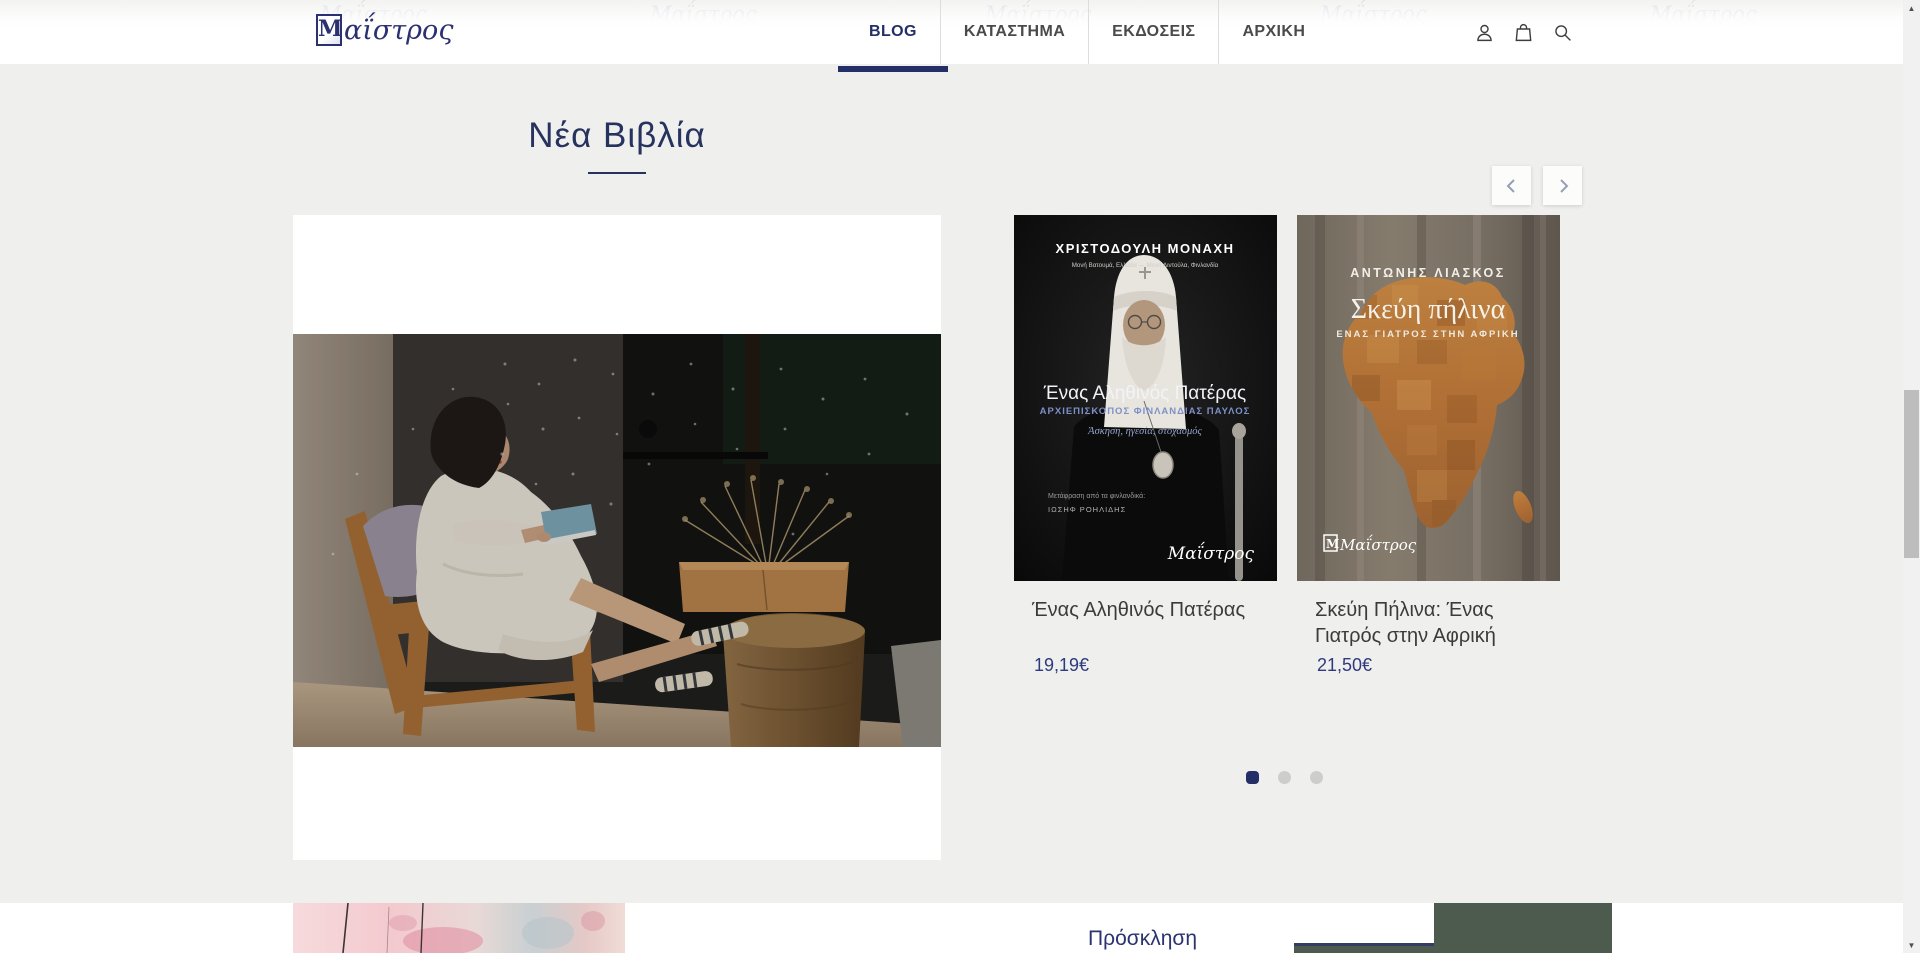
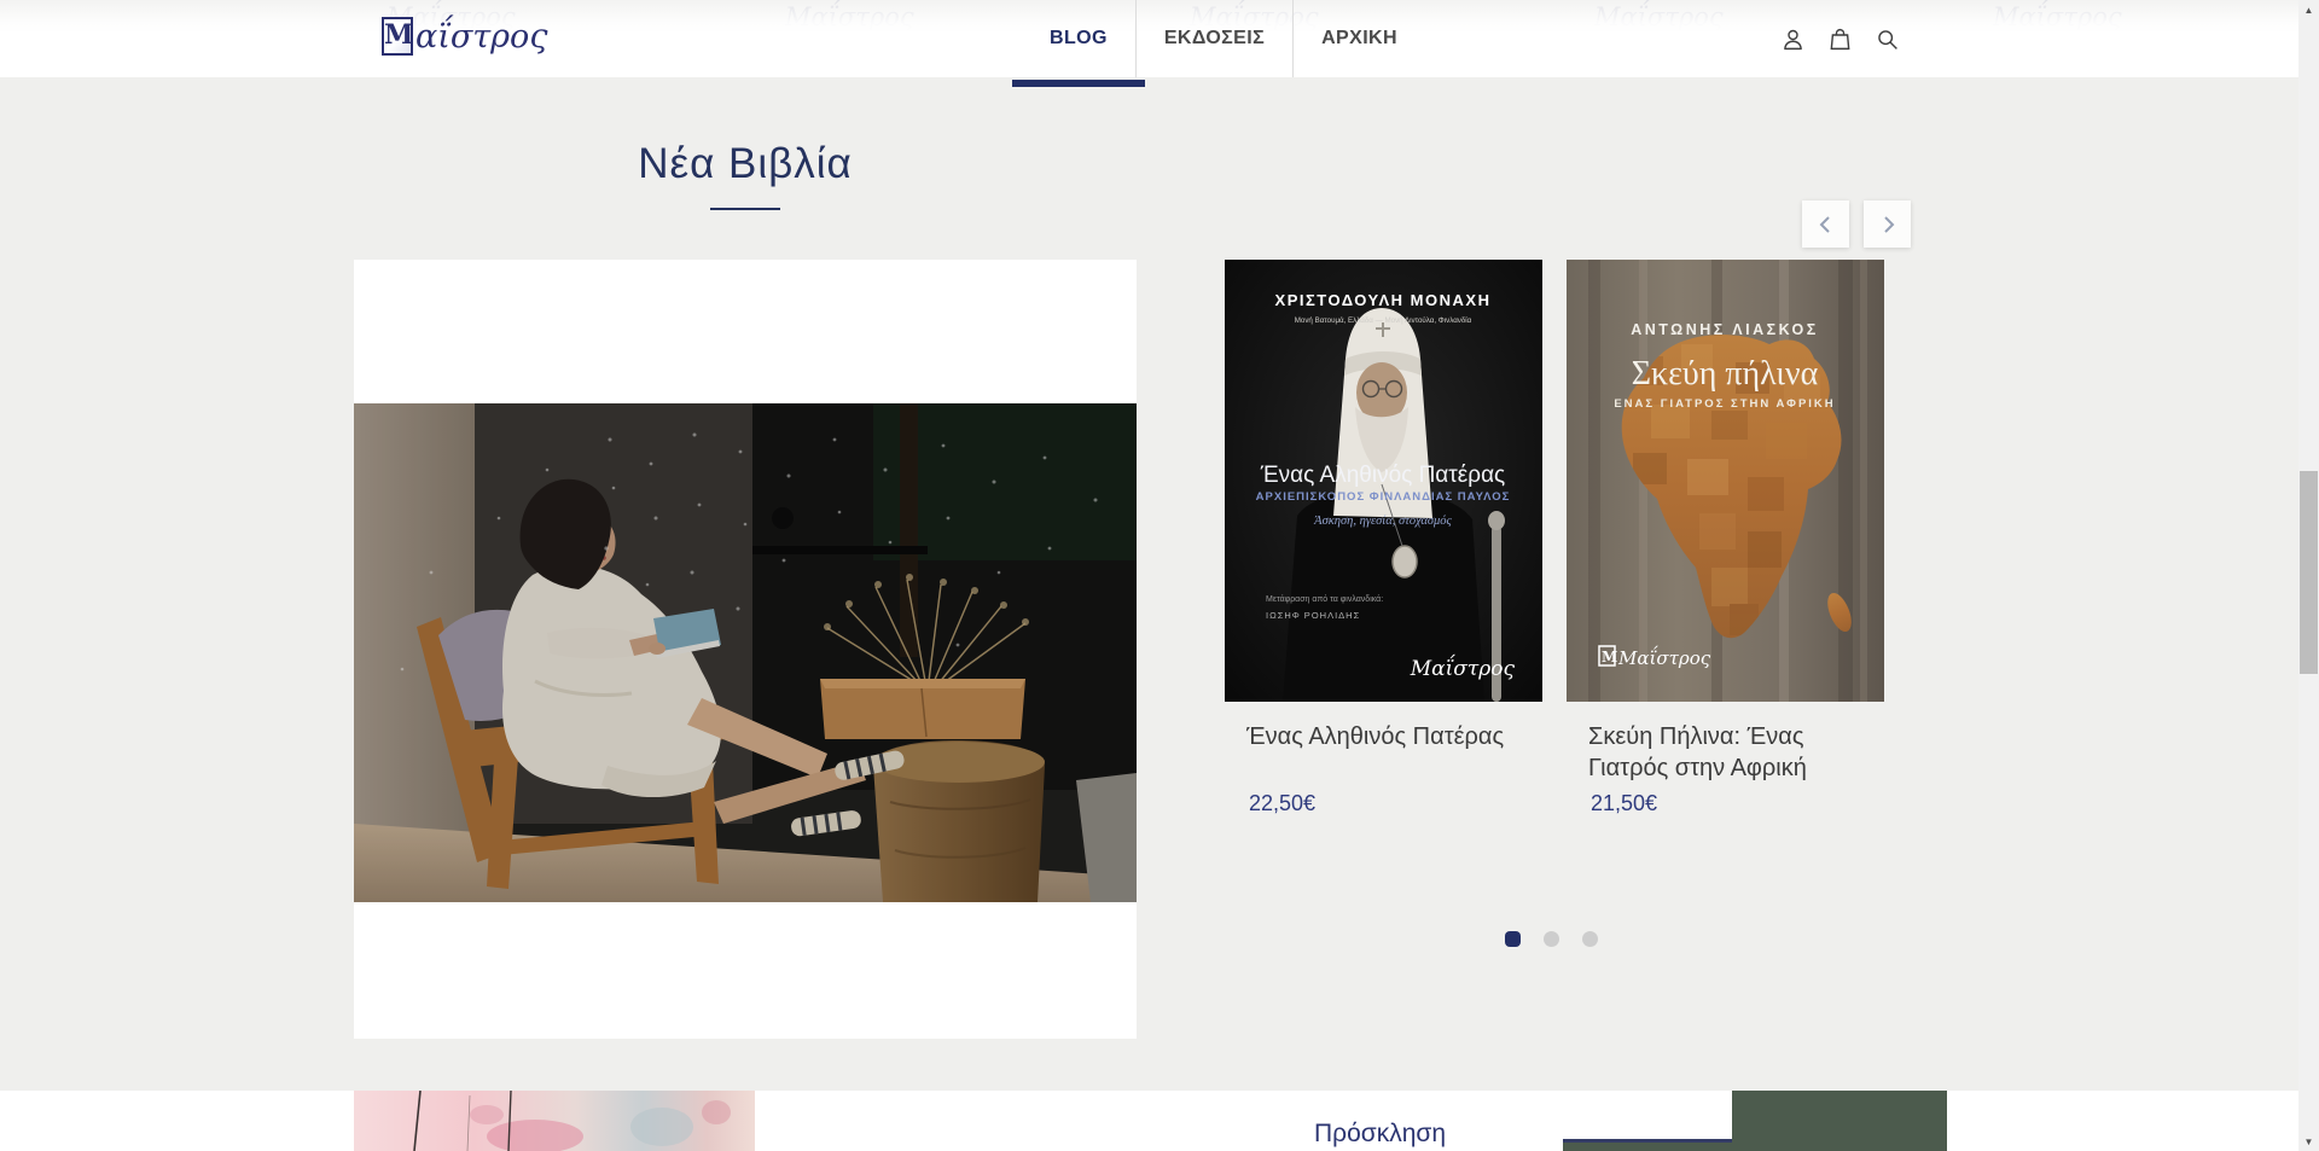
  M
  αΐστρος
  BLOG
- ΚΑΤΑΣΤΗΜΑ
  ΕΚΔΟΣΕΙΣ
  ΑΡΧΙΚΗ
  Νέα Βιβλία
  ΧΡΙΣΤΟΔΟΥΛΗ ΜΟΝΑΧΗ
  Ένας Αληθινός Πατέρας
  ΑΡΧΙΕΠΙΣΚΟΠΟΣ ΦΙΝΛΑΝΔΙΑΣ ΠΑΥΛΟΣ
  Άσκηση, ηγεσία, στοχασμός
  ΙΩΣΗΦ ΡΟΗΛΙΔΗΣ
  Μαΐστρος
  ΑΝΤΩΝΗΣ ΛΙΑΣΚΟΣ
  Σκεύη πήλινα
  ΕΝΑΣ ΓΙΑΤΡΟΣ ΣΤΗΝ ΑΦΡΙΚΗ
  M
  Μαΐστρος
  Ένας Αληθινός Πατέρας
- 19,19€
+ 22,50€
  Σκεύη Πήλινα: Ένας Γιατρός στην Αφρική
  21,50€
  Πρόσκληση
  ▲
  ▼
